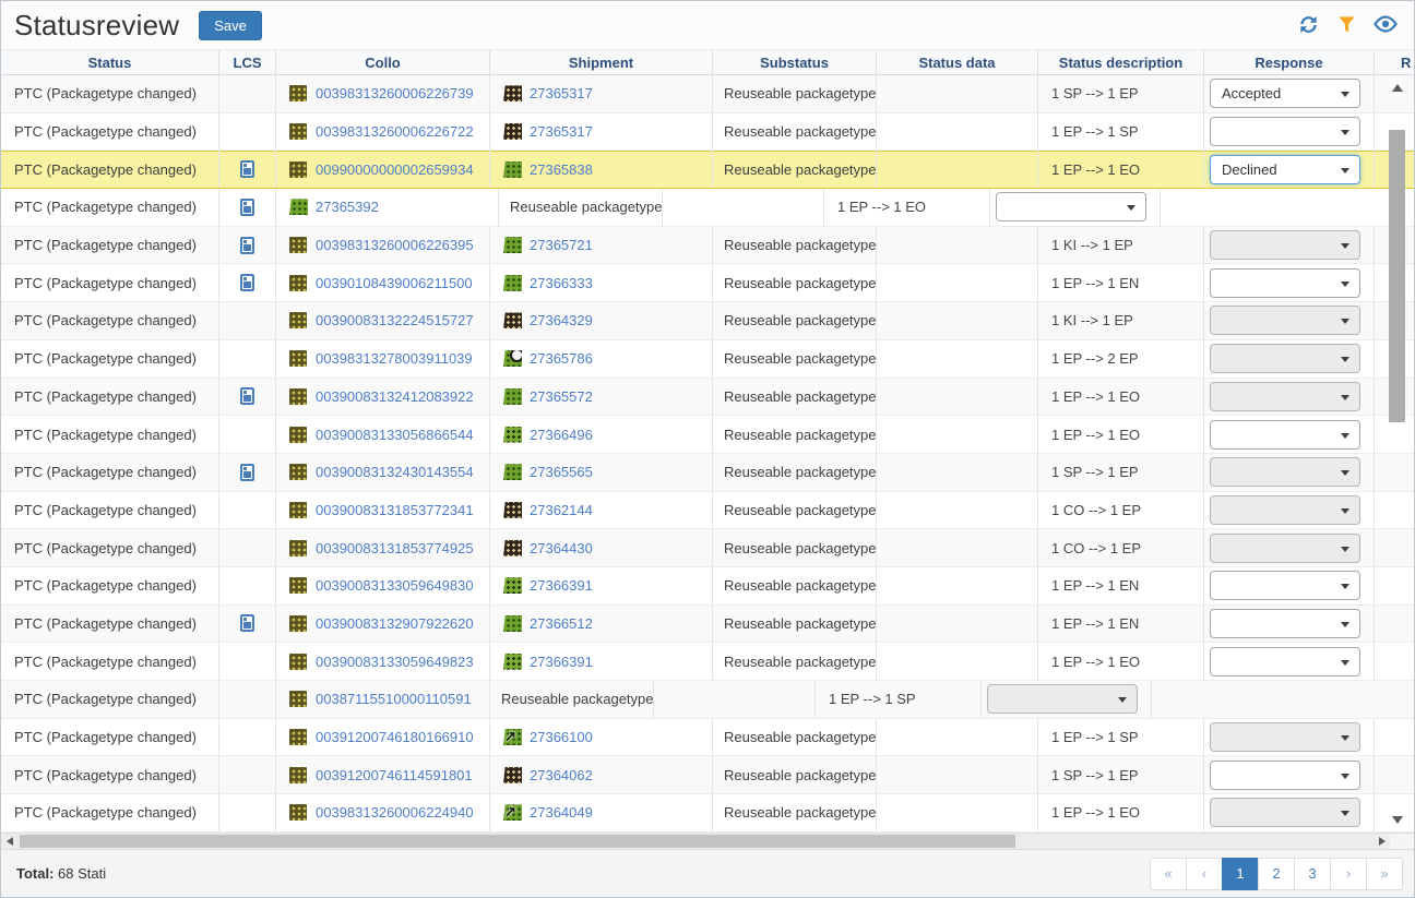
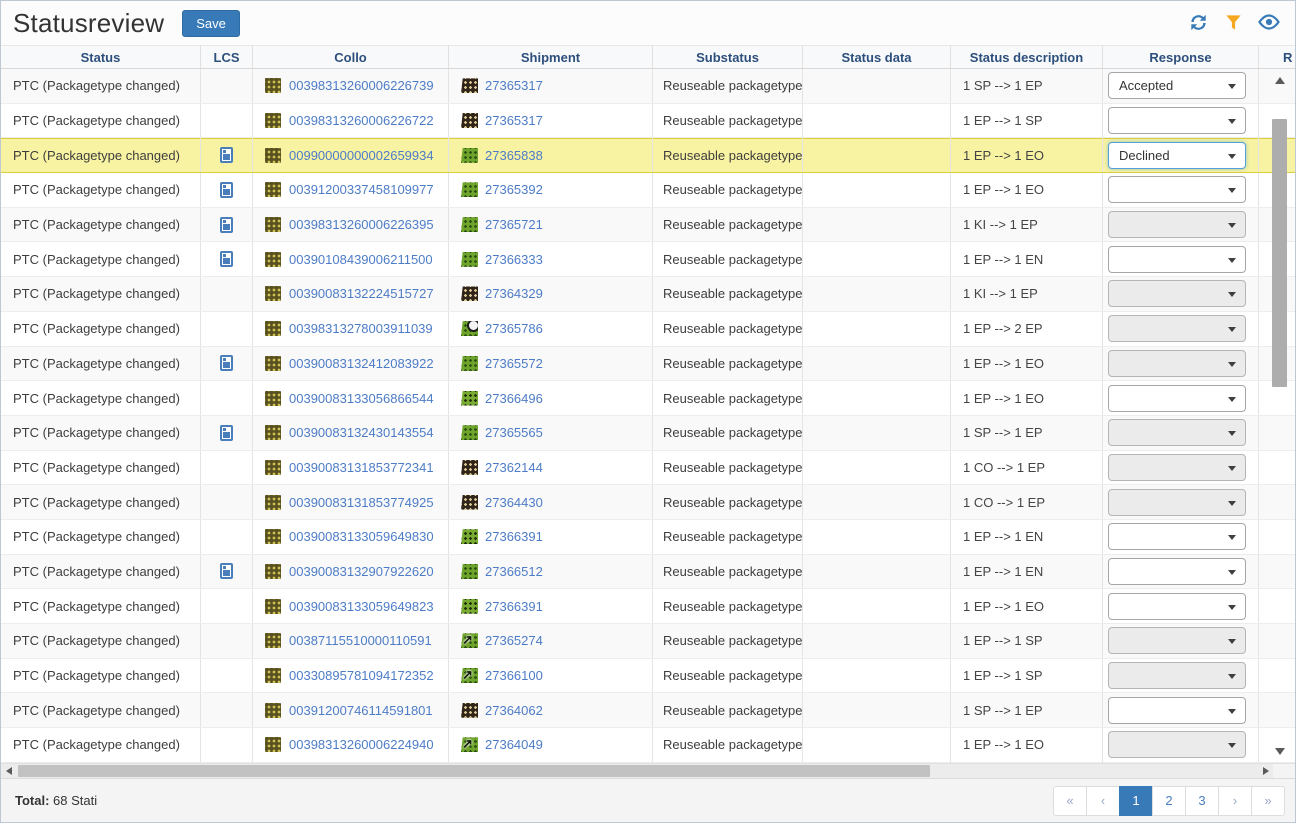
  Statusreview
  Save
  Status
  LCS
  Collo
  Shipment
  Substatus
  Status data
  Status description
  Response
  R
  PTC (Packagetype changed)
  00398313260006226739
  27365317
  Reuseable packagetype
  1 SP --> 1 EP
  Accepted
  PTC (Packagetype changed)
  00398313260006226722
  27365317
  Reuseable packagetype
  1 EP --> 1 SP
  PTC (Packagetype changed)
  00990000000002659934
  27365838
  Reuseable packagetype
  1 EP --> 1 EO
  Declined
  PTC (Packagetype changed)
+ 00391200337458109977
  27365392
  Reuseable packagetype
  1 EP --> 1 EO
  PTC (Packagetype changed)
  00398313260006226395
  27365721
  Reuseable packagetype
  1 KI --> 1 EP
  PTC (Packagetype changed)
  00390108439006211500
  27366333
  Reuseable packagetype
  1 EP --> 1 EN
  PTC (Packagetype changed)
  00390083132224515727
  27364329
  Reuseable packagetype
  1 KI --> 1 EP
  PTC (Packagetype changed)
  00398313278003911039
  27365786
  Reuseable packagetype
  1 EP --> 2 EP
  PTC (Packagetype changed)
  00390083132412083922
  27365572
  Reuseable packagetype
  1 EP --> 1 EO
  PTC (Packagetype changed)
  00390083133056866544
  27366496
  Reuseable packagetype
  1 EP --> 1 EO
  PTC (Packagetype changed)
  00390083132430143554
  27365565
  Reuseable packagetype
  1 SP --> 1 EP
  PTC (Packagetype changed)
  00390083131853772341
  27362144
  Reuseable packagetype
  1 CO --> 1 EP
  PTC (Packagetype changed)
  00390083131853774925
  27364430
  Reuseable packagetype
  1 CO --> 1 EP
  PTC (Packagetype changed)
  00390083133059649830
  27366391
  Reuseable packagetype
  1 EP --> 1 EN
  PTC (Packagetype changed)
  00390083132907922620
  27366512
  Reuseable packagetype
  1 EP --> 1 EN
  PTC (Packagetype changed)
  00390083133059649823
  27366391
  Reuseable packagetype
  1 EP --> 1 EO
  PTC (Packagetype changed)
  00387115510000110591
+ 27365274
  Reuseable packagetype
  1 EP --> 1 SP
  PTC (Packagetype changed)
- 00391200746180166910
+ 00330895781094172352
  27366100
  Reuseable packagetype
  1 EP --> 1 SP
  PTC (Packagetype changed)
  00391200746114591801
  27364062
  Reuseable packagetype
  1 SP --> 1 EP
  PTC (Packagetype changed)
  00398313260006224940
  27364049
  Reuseable packagetype
  1 EP --> 1 EO
  Total: 68 Stati
  «
  ‹
  1
  2
  3
  ›
  »
